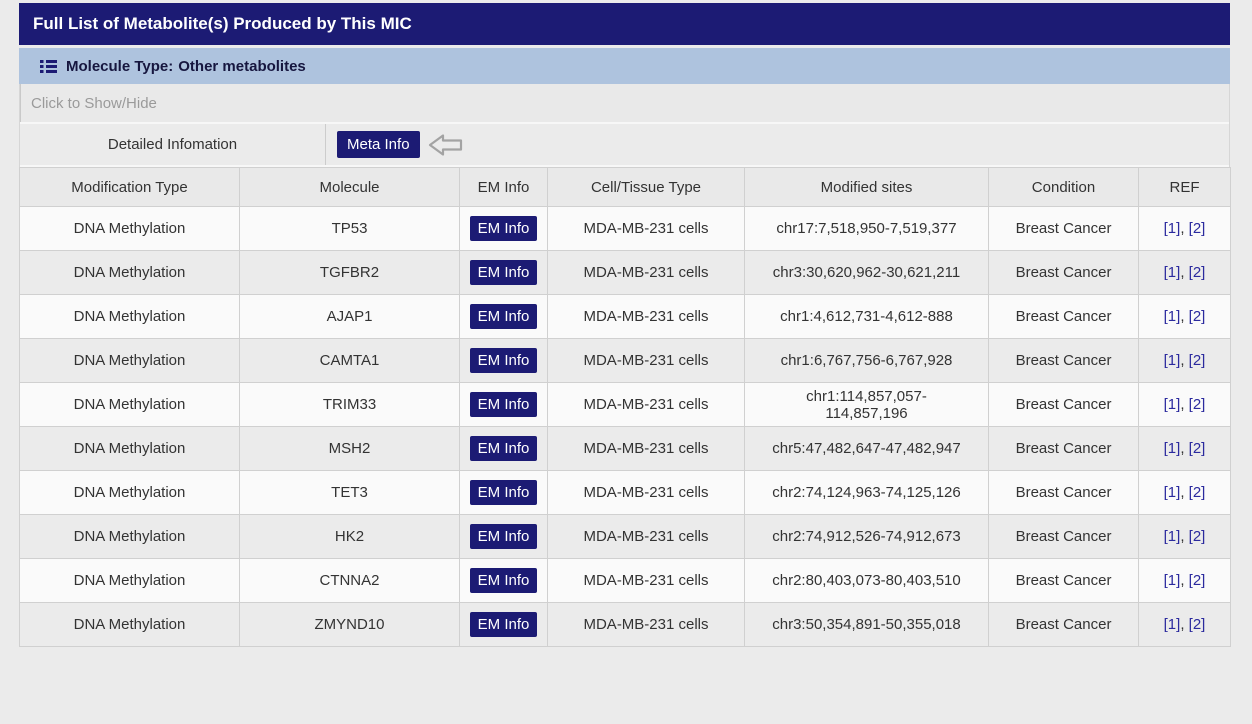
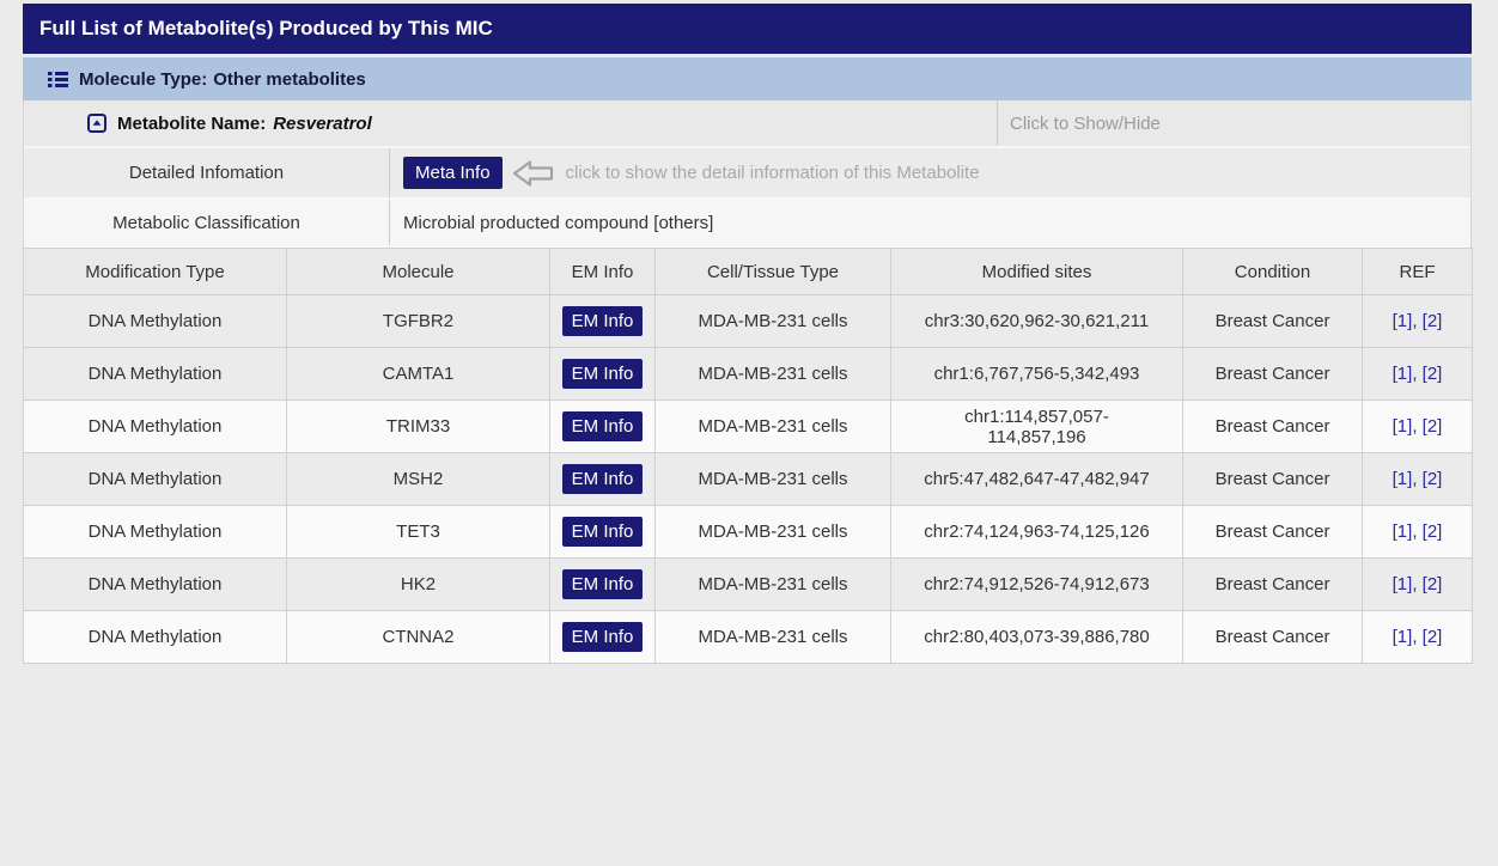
  Full List of Metabolite(s) Produced by This MIC
  Molecule Type:
  Other metabolites
+ Metabolite Name:
+ Resveratrol
  Click to Show/Hide
  Detailed Infomation
  Meta Info
+ click to show the detail information of this Metabolite
+ Metabolic Classification
+ Microbial producted compound [others]
  Modification Type	Molecule	EM Info	Cell/Tissue Type	Modified sites	Condition	REF
- DNA Methylation	TP53	EM Info	MDA-MB-231 cells	chr17:7,518,950-7,519,377	Breast Cancer	[1], [2]
  DNA Methylation	TGFBR2	EM Info	MDA-MB-231 cells	chr3:30,620,962-30,621,211	Breast Cancer	[1], [2]
- DNA Methylation	AJAP1	EM Info	MDA-MB-231 cells	chr1:4,612,731-4,612-888	Breast Cancer	[1], [2]
- DNA Methylation	CAMTA1	EM Info	MDA-MB-231 cells	chr1:6,767,756-6,767,928	Breast Cancer	[1], [2]
+ DNA Methylation	CAMTA1	EM Info	MDA-MB-231 cells	chr1:6,767,756-5,342,493	Breast Cancer	[1], [2]
  DNA Methylation	TRIM33	EM Info	MDA-MB-231 cells	chr1:114,857,057-114,857,196	Breast Cancer	[1], [2]
  DNA Methylation	MSH2	EM Info	MDA-MB-231 cells	chr5:47,482,647-47,482,947	Breast Cancer	[1], [2]
  DNA Methylation	TET3	EM Info	MDA-MB-231 cells	chr2:74,124,963-74,125,126	Breast Cancer	[1], [2]
  DNA Methylation	HK2	EM Info	MDA-MB-231 cells	chr2:74,912,526-74,912,673	Breast Cancer	[1], [2]
- DNA Methylation	CTNNA2	EM Info	MDA-MB-231 cells	chr2:80,403,073-80,403,510	Breast Cancer	[1], [2]
+ DNA Methylation	CTNNA2	EM Info	MDA-MB-231 cells	chr2:80,403,073-39,886,780	Breast Cancer	[1], [2]
- DNA Methylation	ZMYND10	EM Info	MDA-MB-231 cells	chr3:50,354,891-50,355,018	Breast Cancer	[1], [2]
